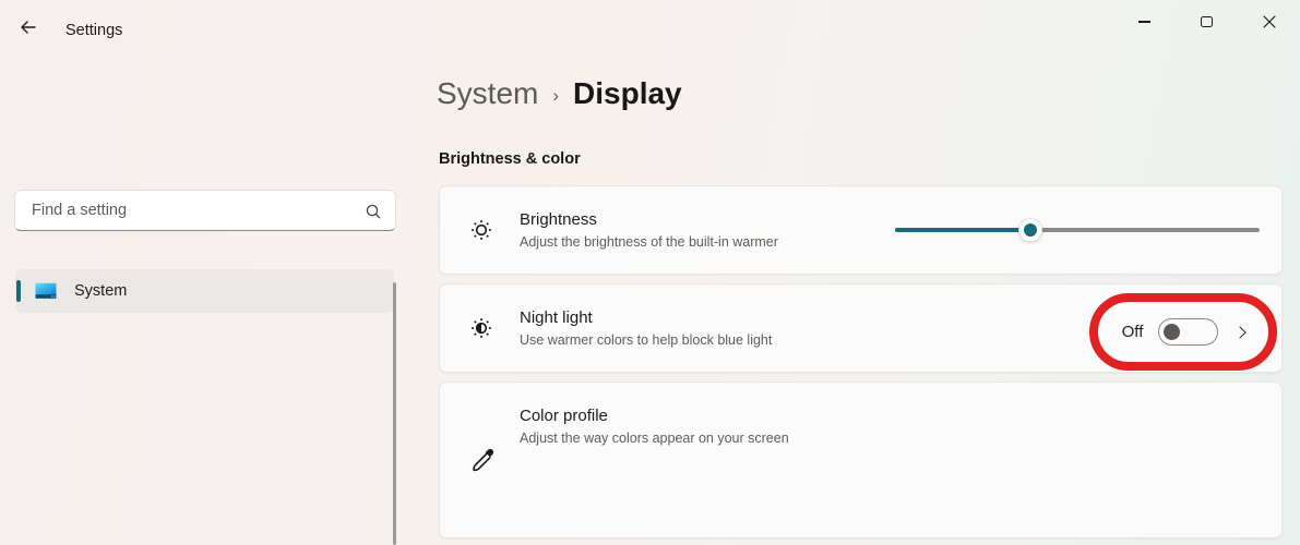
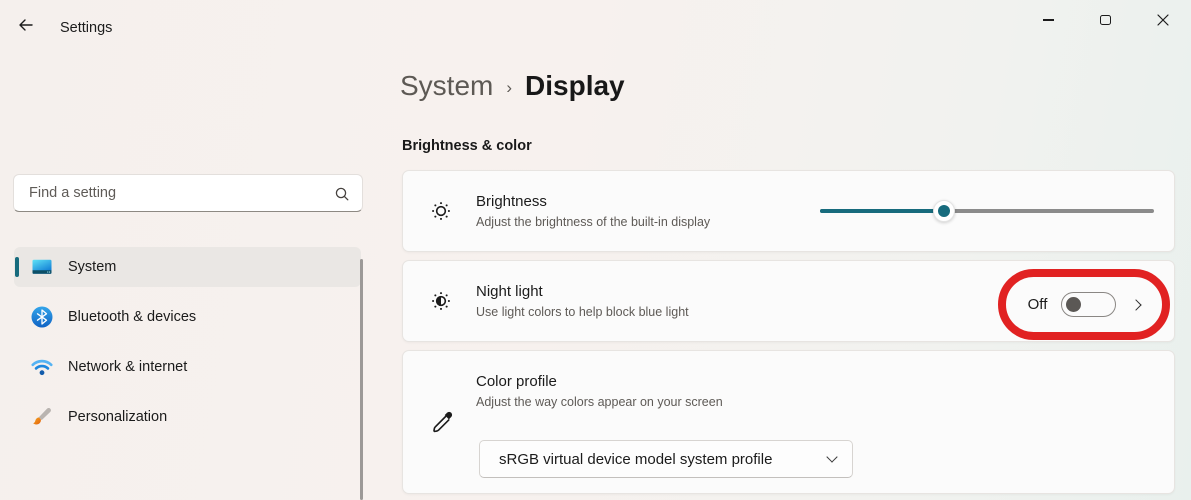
  Settings
  Find a setting
  System
+ Bluetooth & devices
+ Network & internet
+ Personalization
  System
  ›
  Display
  Brightness & color
  Brightness
- Adjust the brightness of the built-in warmer
+ Adjust the brightness of the built-in display
  Night light
- Use warmer colors to help block blue light
+ Use light colors to help block blue light
  Off
  Color profile
  Adjust the way colors appear on your screen
+ sRGB virtual device model system profile
